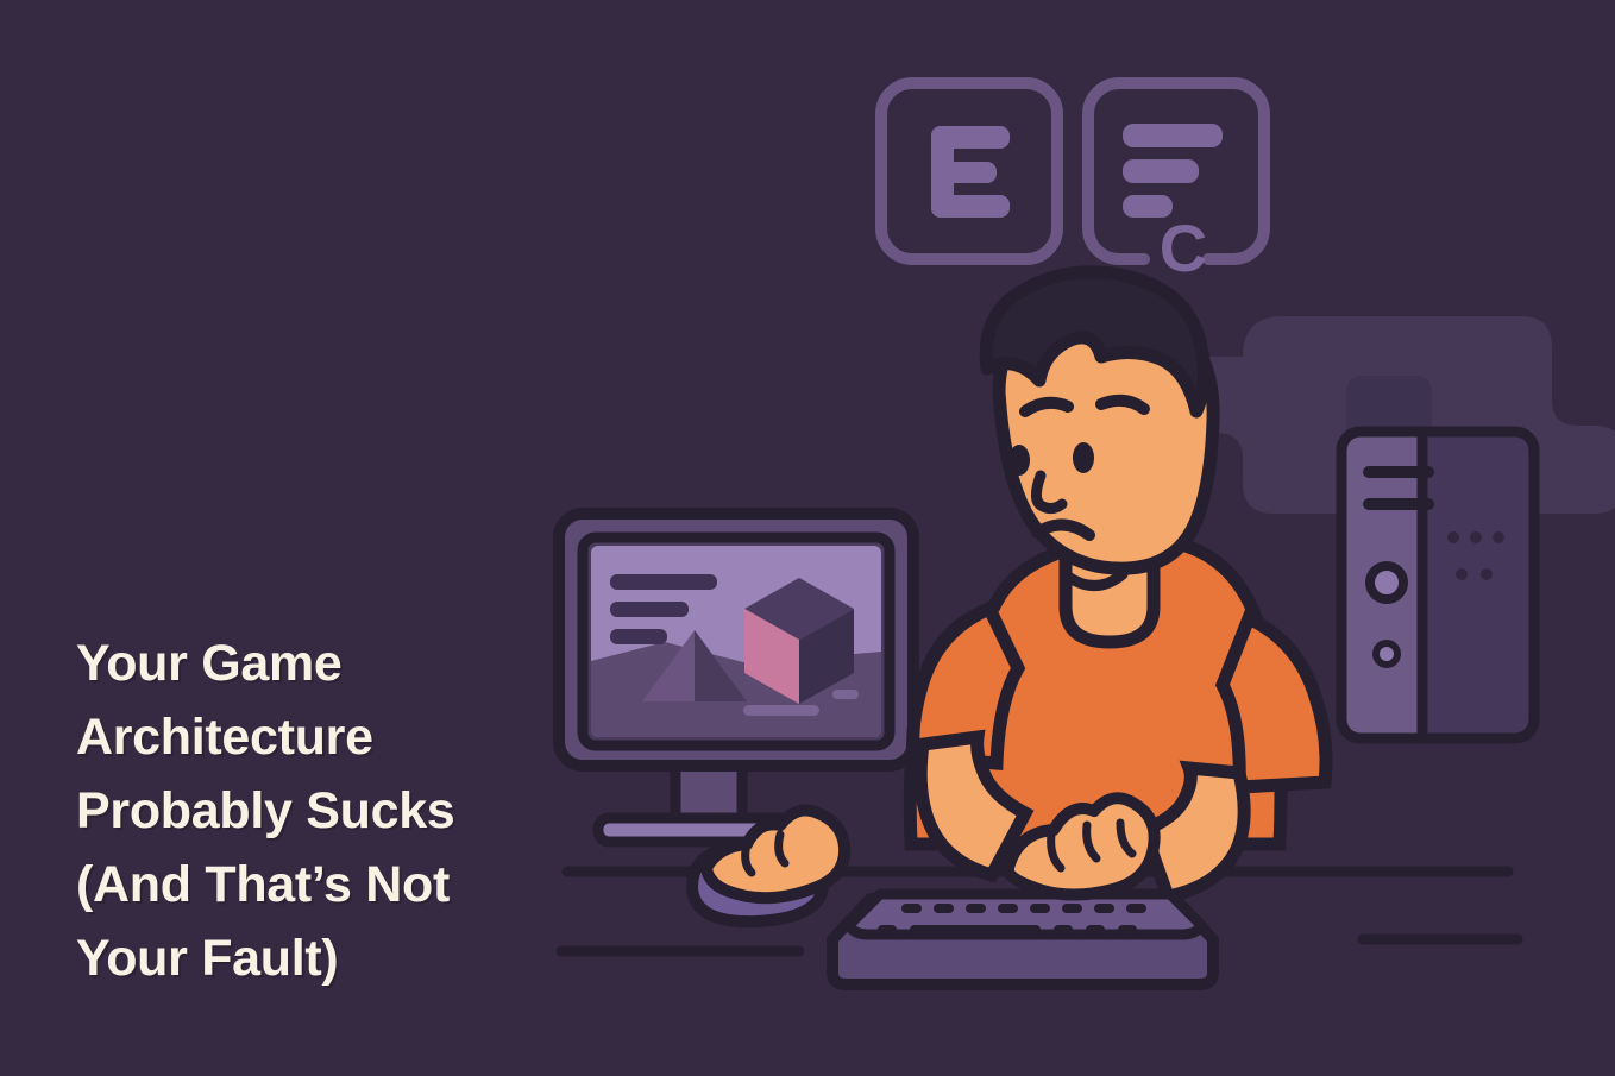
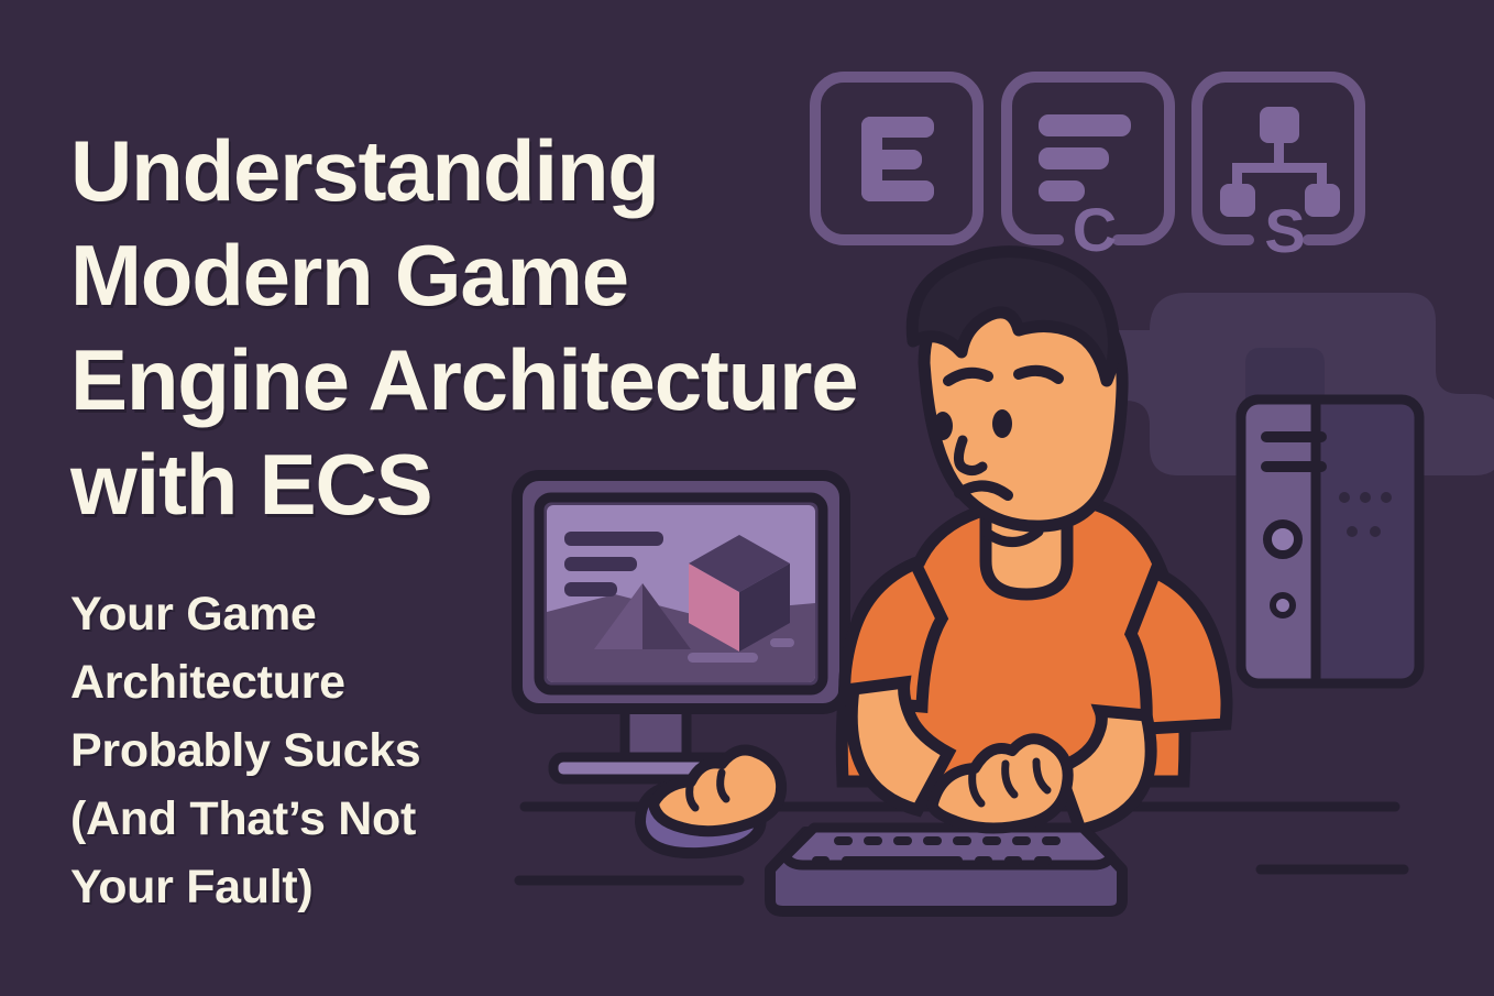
  C
+ S
+ Understanding
+ Modern Game
+ Engine Architecture
+ with ECS
  Your Game
  Architecture
  Probably Sucks
  (And That’s Not
  Your Fault)
